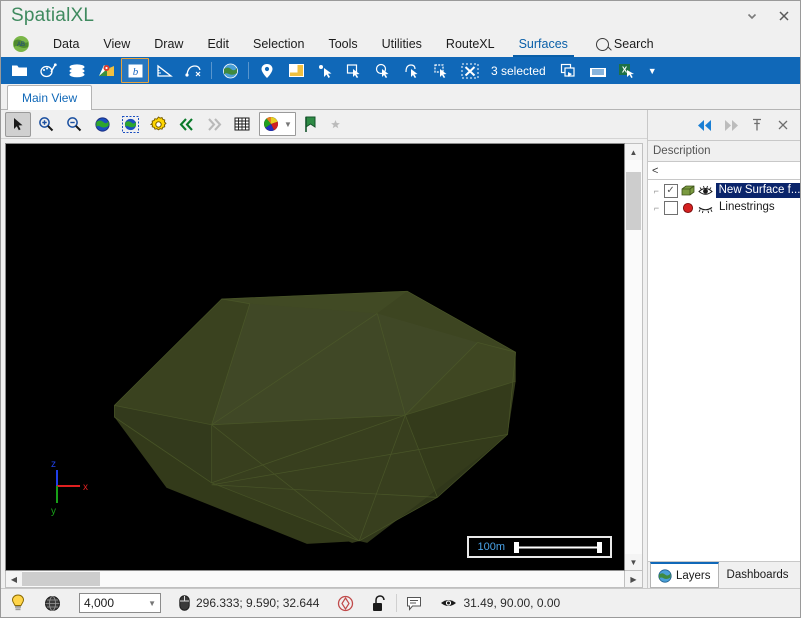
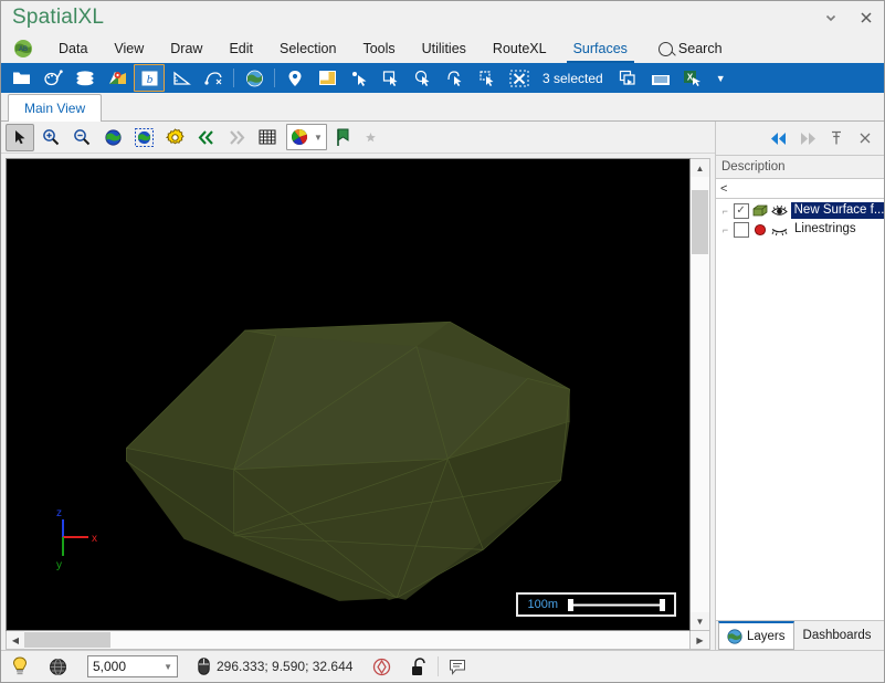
  SpatialXL
  Data
  View
  Draw
  Edit
  Selection
  Tools
  Utilities
  RouteXL
  Surfaces
  Search
  b
  3 selected
  X
  ▼
  Main View
  ▼
  z
  x
  y
  100m
  ▲
  ▼
  ◀
  ▶
  Description
  <
  ⌐
  ✓
  New Surface f...
  ⌐
  Linestrings
  Layers
  Dashboards
- 4,000
+ 5,000
  ▼
  296.333; 9.590; 32.644
- 31.49, 90.00, 0.00
